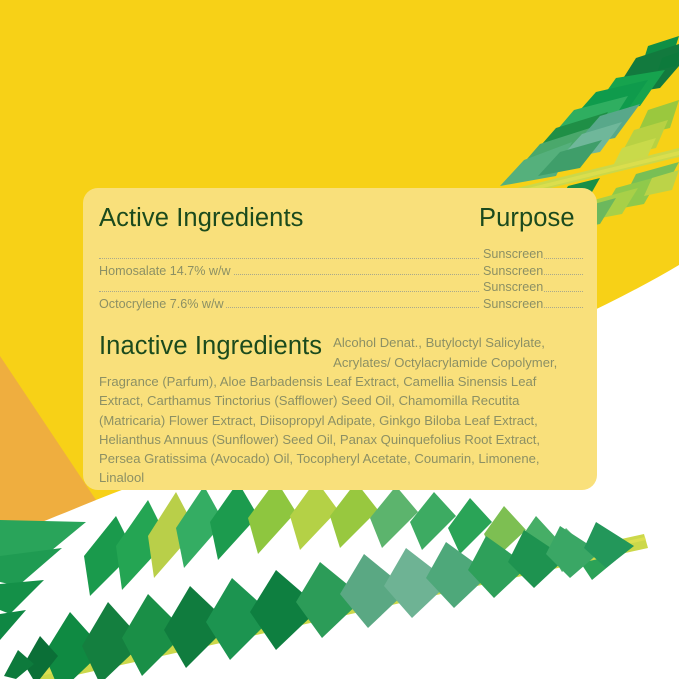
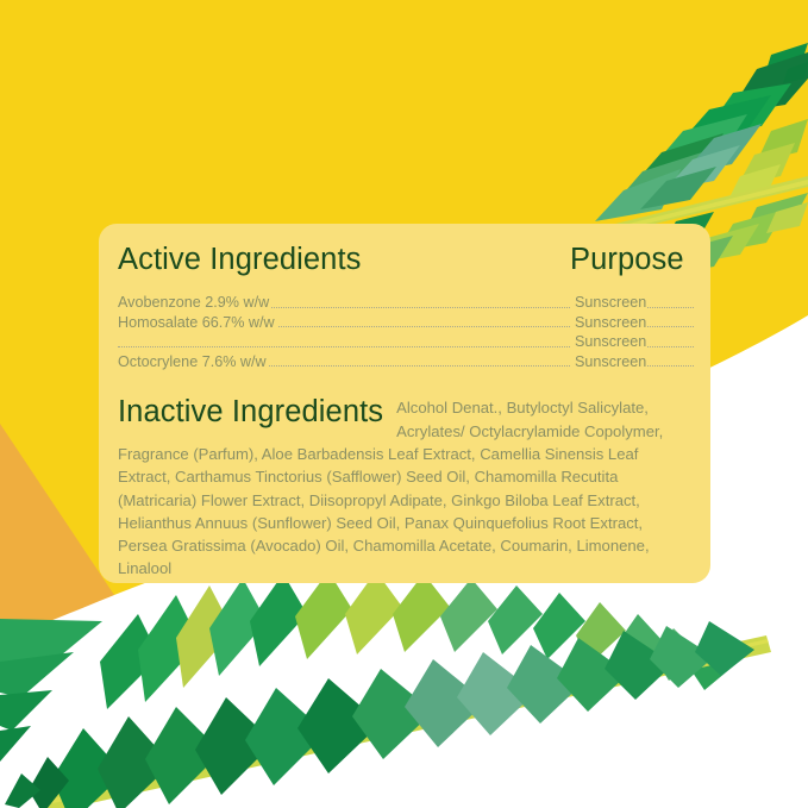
  Active Ingredients
  Purpose
+ Avobenzone 2.9% w/w
  Sunscreen
- Homosalate 14.7% w/w
+ Homosalate 66.7% w/w
  Sunscreen
  Sunscreen
  Octocrylene 7.6% w/w
  Sunscreen
  Inactive Ingredients
- Alcohol Denat., Butyloctyl Salicylate, Acrylates/ Octylacrylamide Copolymer, Fragrance (Parfum), Aloe Barbadensis Leaf Extract, Camellia Sinensis Leaf Extract, Carthamus Tinctorius (Safflower) Seed Oil, Chamomilla Recutita (Matricaria) Flower Extract, Diisopropyl Adipate, Ginkgo Biloba Leaf Extract, Helianthus Annuus (Sunflower) Seed Oil, Panax Quinquefolius Root Extract, Persea Gratissima (Avocado) Oil, Tocopheryl Acetate, Coumarin, Limonene, Linalool
+ Alcohol Denat., Butyloctyl Salicylate, Acrylates/ Octylacrylamide Copolymer, Fragrance (Parfum), Aloe Barbadensis Leaf Extract, Camellia Sinensis Leaf Extract, Carthamus Tinctorius (Safflower) Seed Oil, Chamomilla Recutita (Matricaria) Flower Extract, Diisopropyl Adipate, Ginkgo Biloba Leaf Extract, Helianthus Annuus (Sunflower) Seed Oil, Panax Quinquefolius Root Extract, Persea Gratissima (Avocado) Oil, Chamomilla Acetate, Coumarin, Limonene, Linalool
